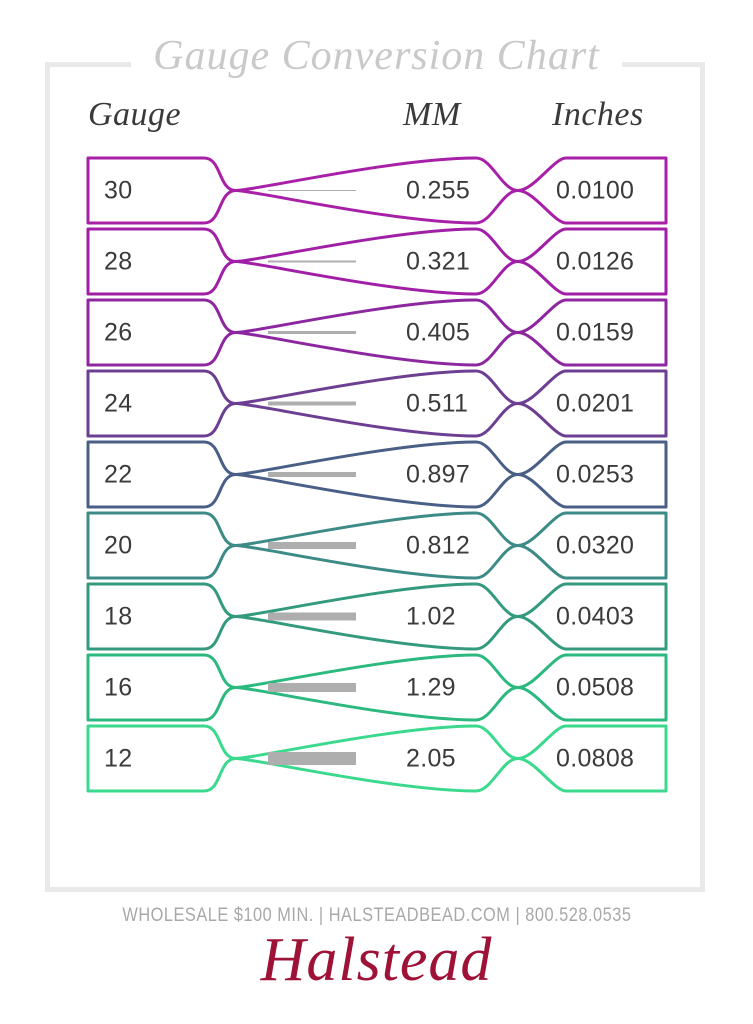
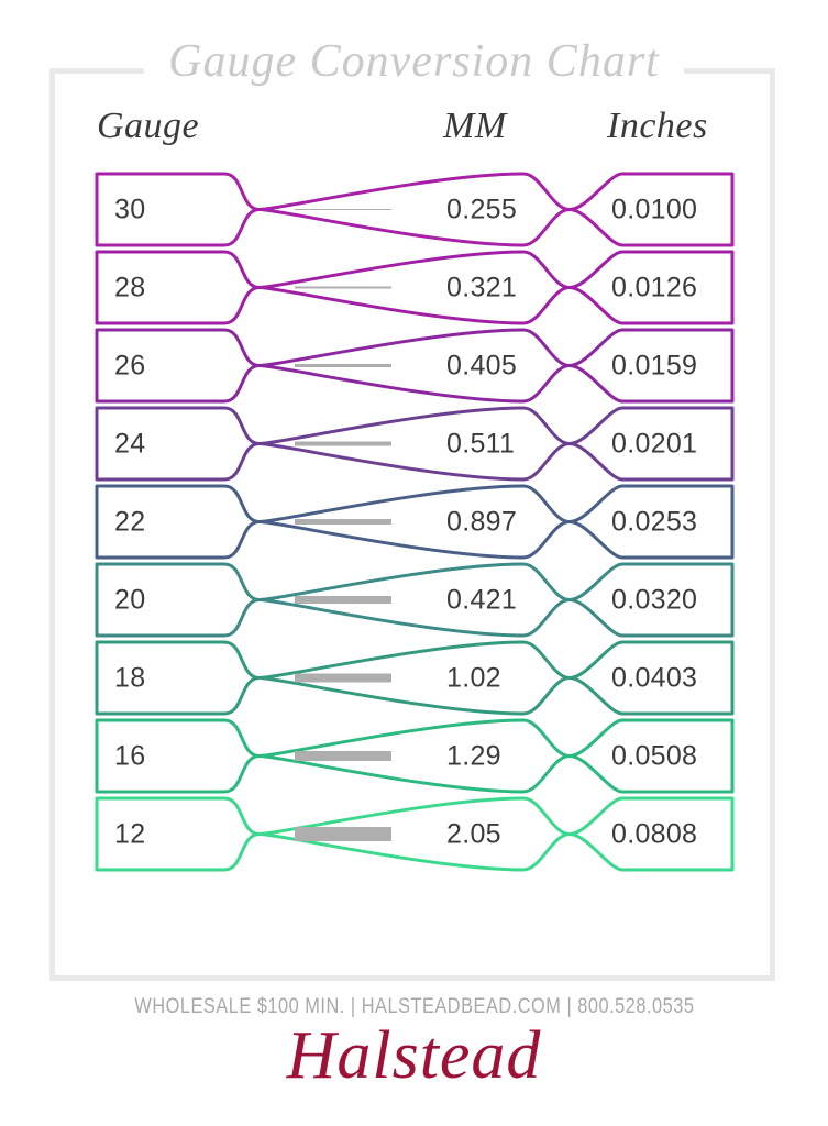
  Gauge Conversion Chart
  Gauge
  MM
  Inches
  30
  0.255
  0.0100
  28
  0.321
  0.0126
  26
  0.405
  0.0159
  24
  0.511
  0.0201
  22
  0.897
  0.0253
  20
- 0.812
+ 0.421
  0.0320
  18
  1.02
  0.0403
  16
  1.29
  0.0508
  12
  2.05
  0.0808
  WHOLESALE $100 MIN. | HALSTEADBEAD.COM | 800.528.0535
  Halstead
